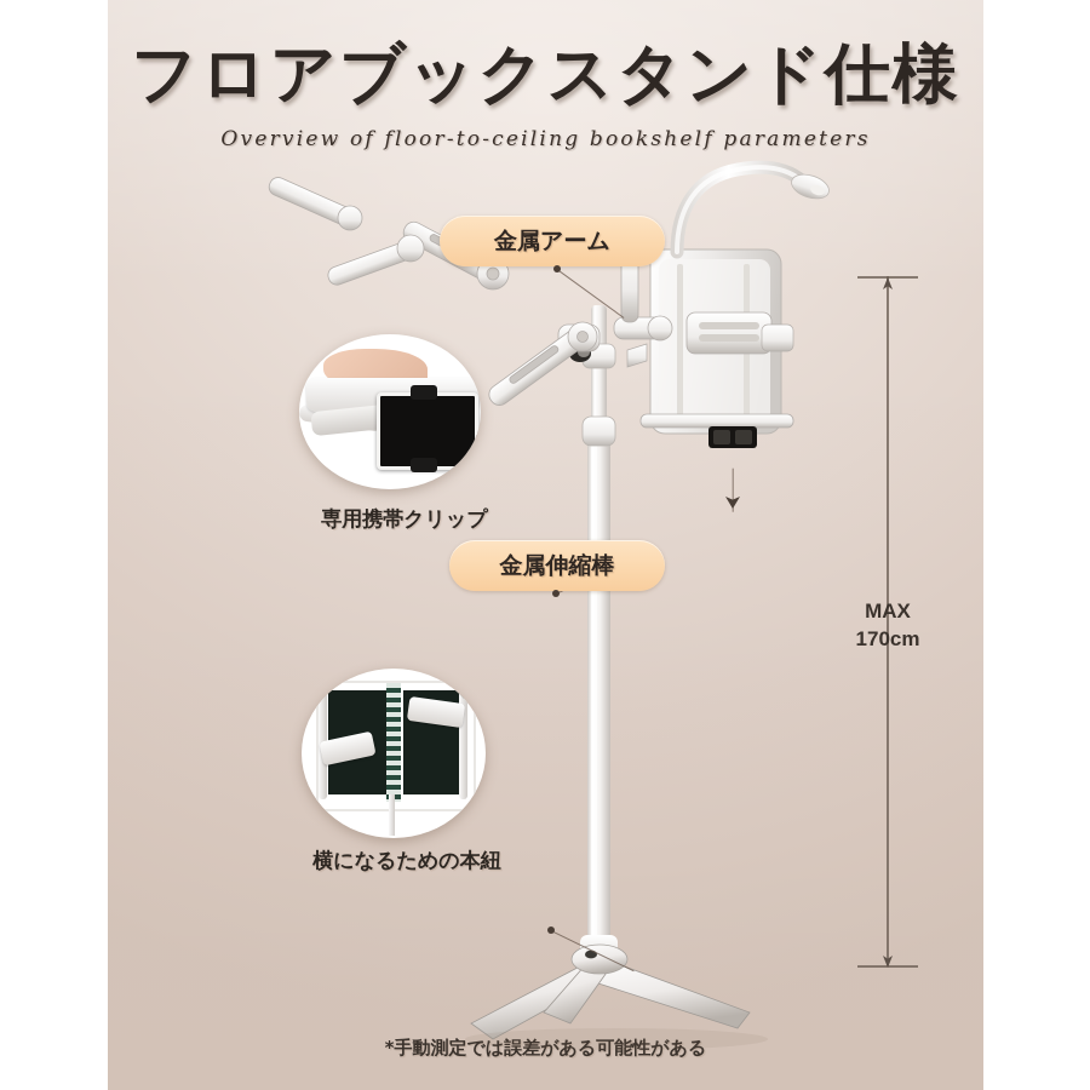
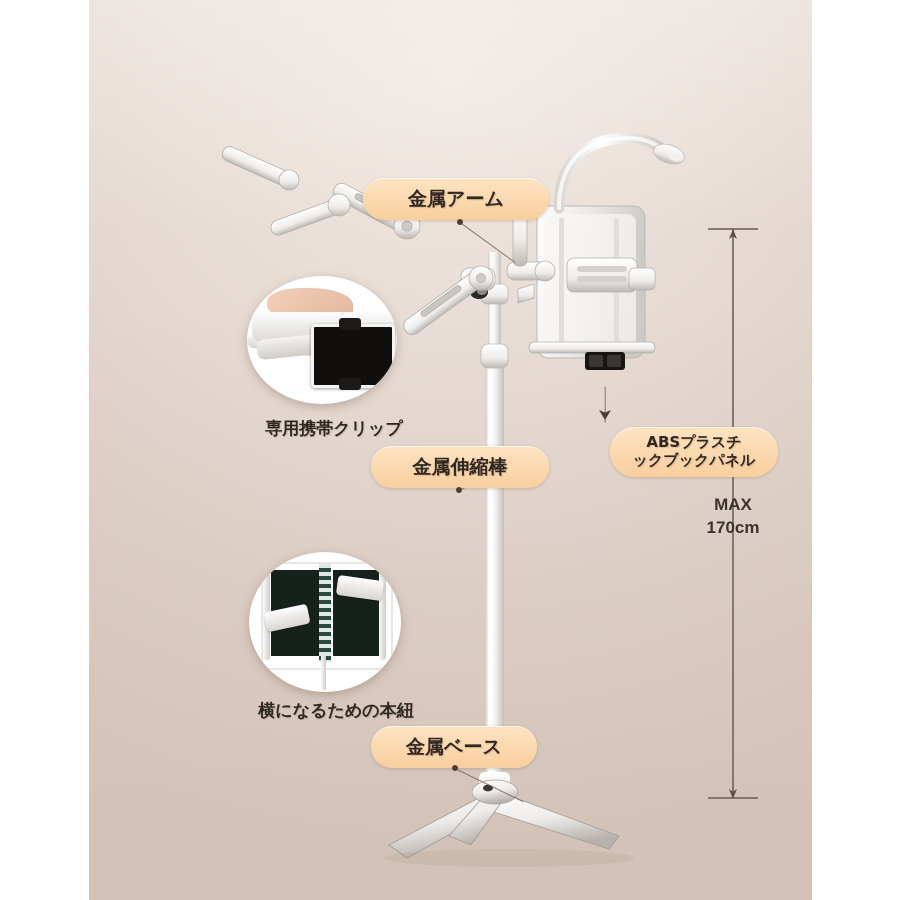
  MAX
  170cm
- フロアブックスタンド仕様
- Overview of floor-to-ceiling bookshelf parameters
  金属アーム
  金属伸縮棒
+ 金属ベース
+ ABSプラスチ
+ ックブックパネル
  専用携帯クリップ
  横になるための本紐
- *手動測定では誤差がある可能性がある
